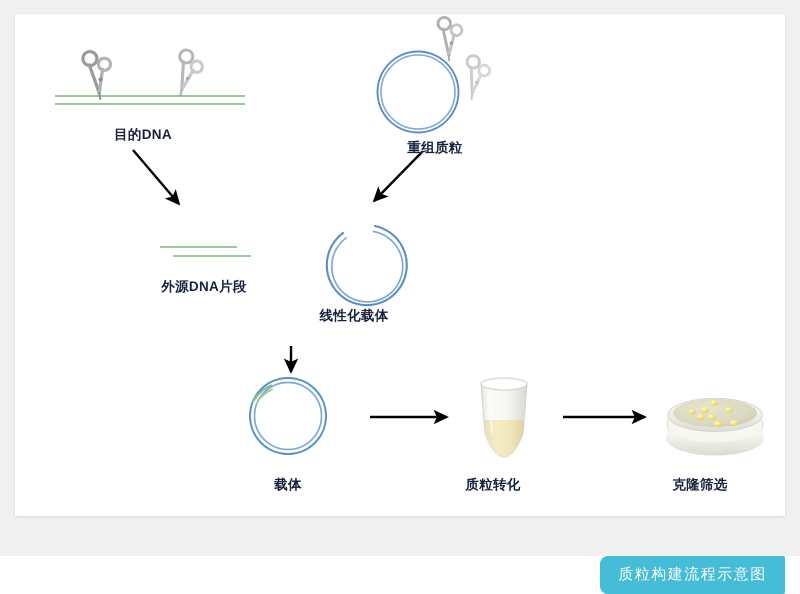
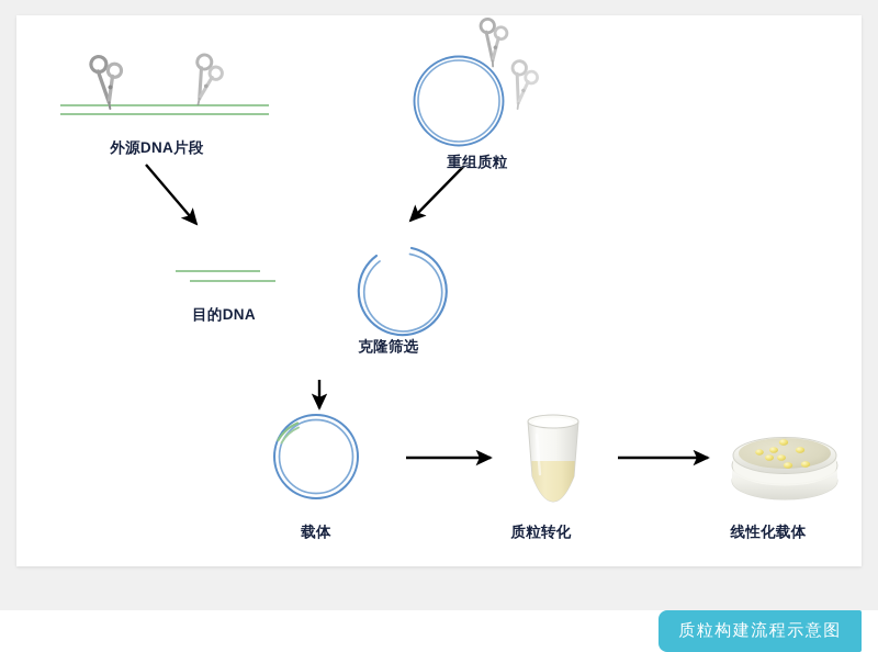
- 目的DNA
+ 外源DNA片段
  重组质粒
- 外源DNA片段
+ 目的DNA
- 线性化载体
+ 克隆筛选
  载体
  质粒转化
- 克隆筛选
+ 线性化载体
  质粒构建流程示意图
